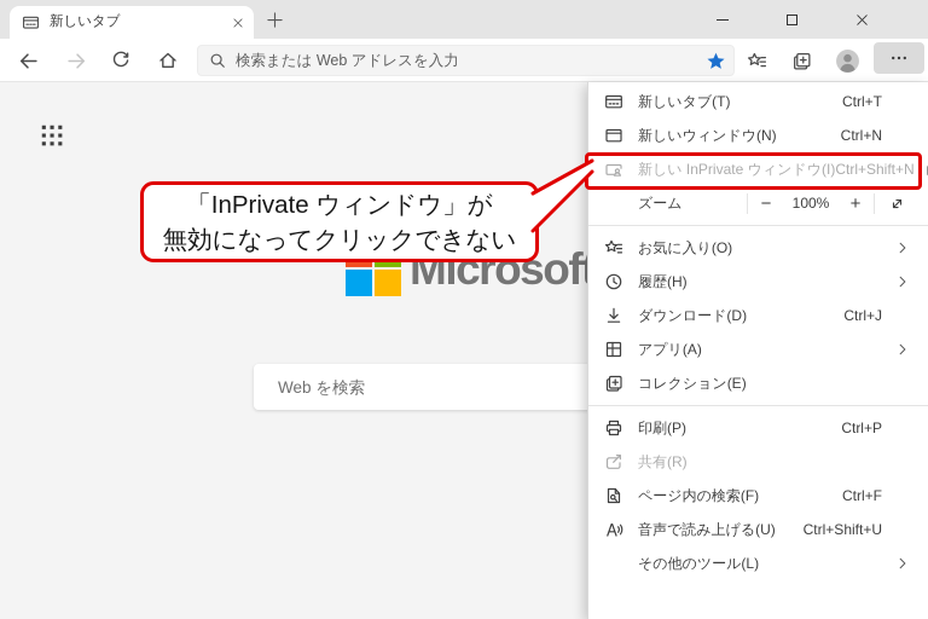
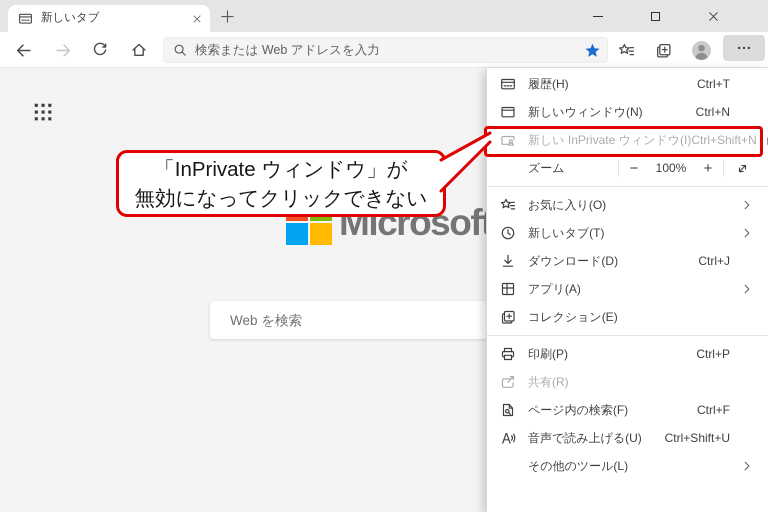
  新しいタブ
  検索または Web アドレスを入力
  Microsof
  Web を検索
- 新しいタブ(T)
+ 履歴(H)
  Ctrl+T
  新しいウィンドウ(N)
  Ctrl+N
  新しい InPrivate ウィンドウ(I)
  Ctrl+Shift+N
  ズーム
  −
  100%
  +
  お気に入り(O)
- 履歴(H)
+ 新しいタブ(T)
  ダウンロード(D)
  Ctrl+J
  アプリ(A)
  コレクション(E)
  印刷(P)
  Ctrl+P
  共有(R)
  ページ内の検索(F)
  Ctrl+F
  音声で読み上げる(U)
  Ctrl+Shift+U
  その他のツール(L)
  「InPrivate ウィンドウ」が
  無効になってクリックできない
